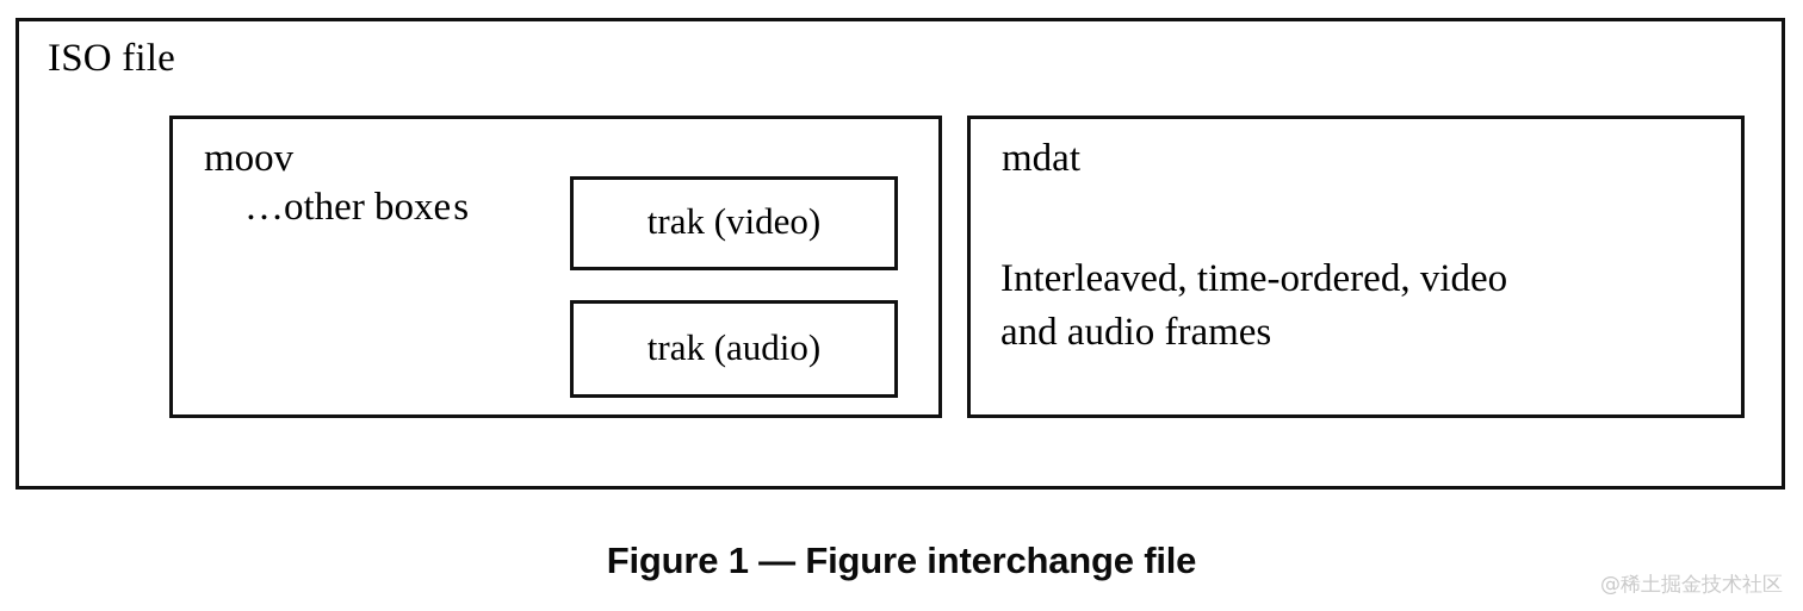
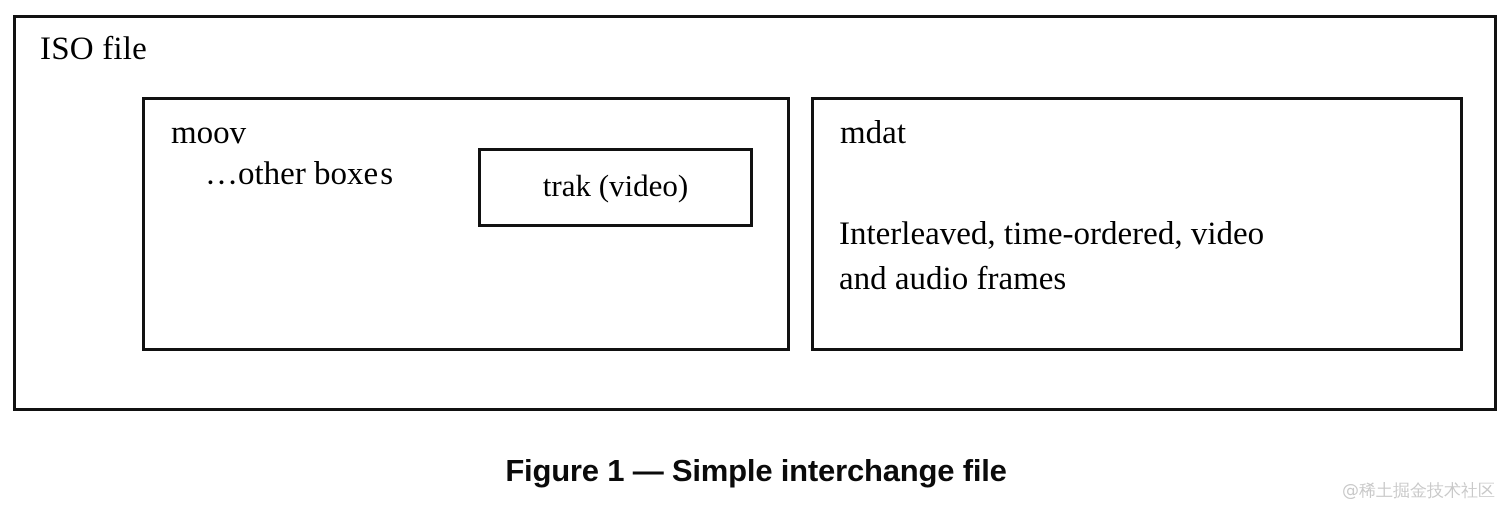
  ISO file
  moov
  …other boxes
  trak (video)
- trak (audio)
  mdat
  Interleaved, time-ordered, video
  and audio frames
- Figure 1 — Figure interchange file
+ Figure 1 — Simple interchange file
  @稀土掘金技术社区
